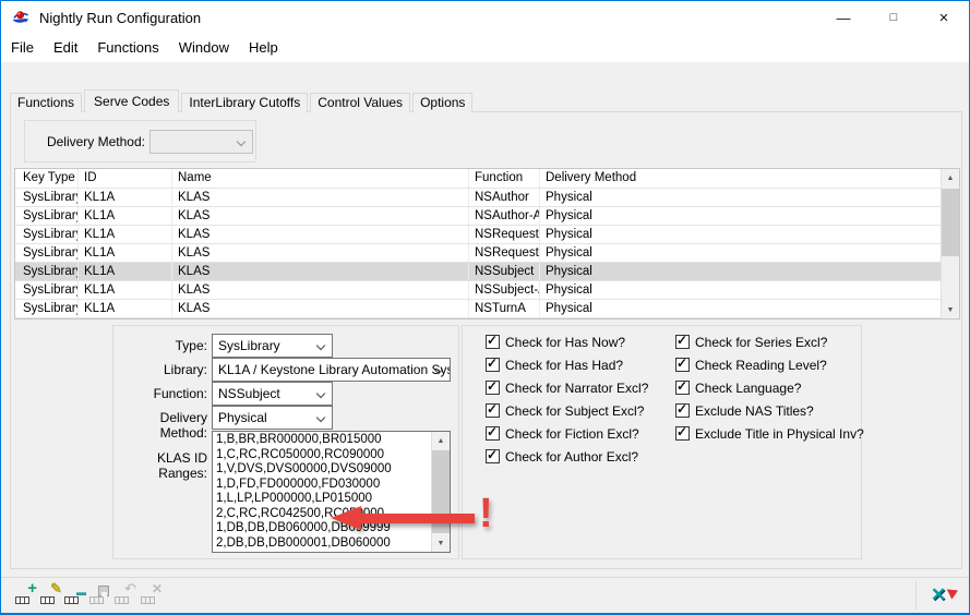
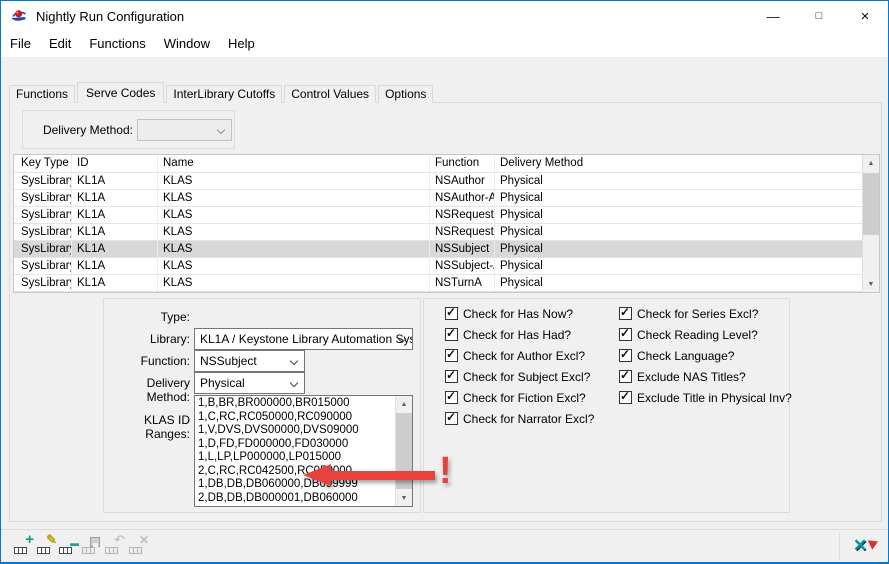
  Nightly Run Configuration
  —
  □
  ×
  File
  Edit
  Functions
  Window
  Help
  Functions
  Serve Codes
  InterLibrary Cutoffs
  Control Values
  Options
  Delivery Method:
  Key Type
  ID
  Name
  Function
  Delivery Method
  SysLibrar
  KL1A
  KLAS
  NSAuthor
  Physical
  SysLibrar
  KL1A
  KLAS
  NSAuthor-A
  Physical
  SysLibrar
  KL1A
  KLAS
  NSRequest
  Physical
  SysLibrar
  KL1A
  KLAS
  Physical
  SysLibrar
  KL1A
  KLAS
  NSSubject
  Physical
  SysLibrar
  KL1A
  KLAS
  NSSubject-
  Physical
  SysLibrar
  KL1A
  KLAS
  NSTurnA
  Physical
  Type:
- SysLibrary
  Library:
  KL1A / Keystone Library Automation Sy
  Function:
  NSSubject
  Delivery Method:
  Physical
  KLAS ID Ranges:
  1,B,BR,BR000000,BR015000
  1,C,RC,RC050000,RC090000
  1,V,DVS,DVS00000,DVS09000
  1,D,FD,FD000000,FD030000
  1,L,LP,LP000000,LP015000
  2,C,RC,RC042500,RC05
  1,DB,DB,DB060000,DB099999
  2,DB,DB,DB000001,DB060000
  ✓
  Check for Has Now?
  ✓
  Check for Has Had?
  ✓
- Check for Narrator Excl?
+ Check for Author Excl?
  ✓
  Check for Subject Excl?
  ✓
  Check for Fiction Excl?
  ✓
- Check for Author Excl?
+ Check for Narrator Excl?
  ✓
  Check for Series Excl?
  ✓
  Check Reading Level?
  ✓
  Check Language?
  ✓
  Exclude NAS Titles?
  ✓
  Exclude Title in Physical Inv?
  !
  +
  ✎
  ▬
  ↶
  ✕
  ✕
